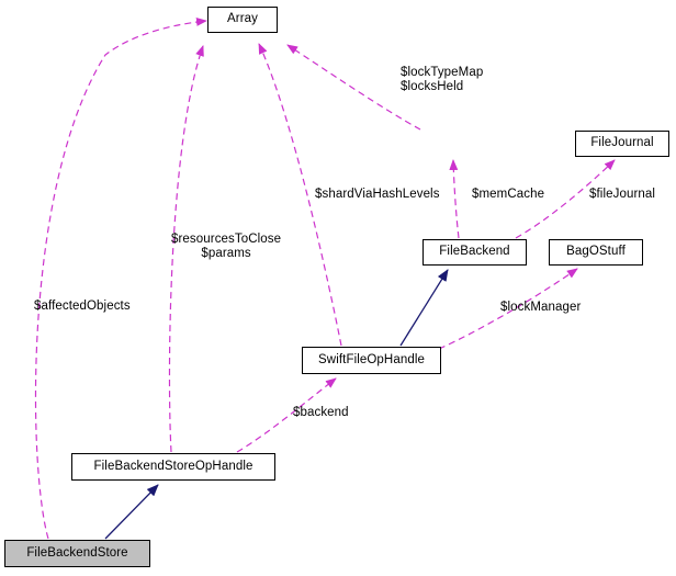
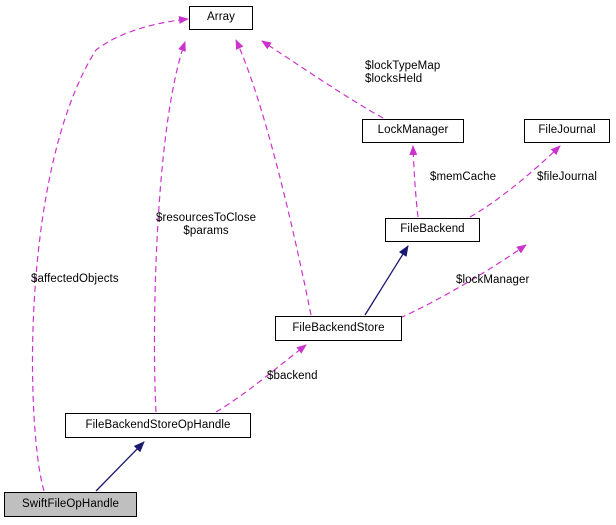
  Array
+ LockManager
  FileJournal
  FileBackend
- BagOStuff
- SwiftFileOpHandle
+ FileBackendStore
  FileBackendStoreOpHandle
- FileBackendStore
+ SwiftFileOpHandle
  $lockTypeMap
  $locksHeld
- $shardViaHashLevels
  $memCache
  $fileJournal
  $resourcesToClose
  $params
  $lockManager
  $affectedObjects
  $backend
